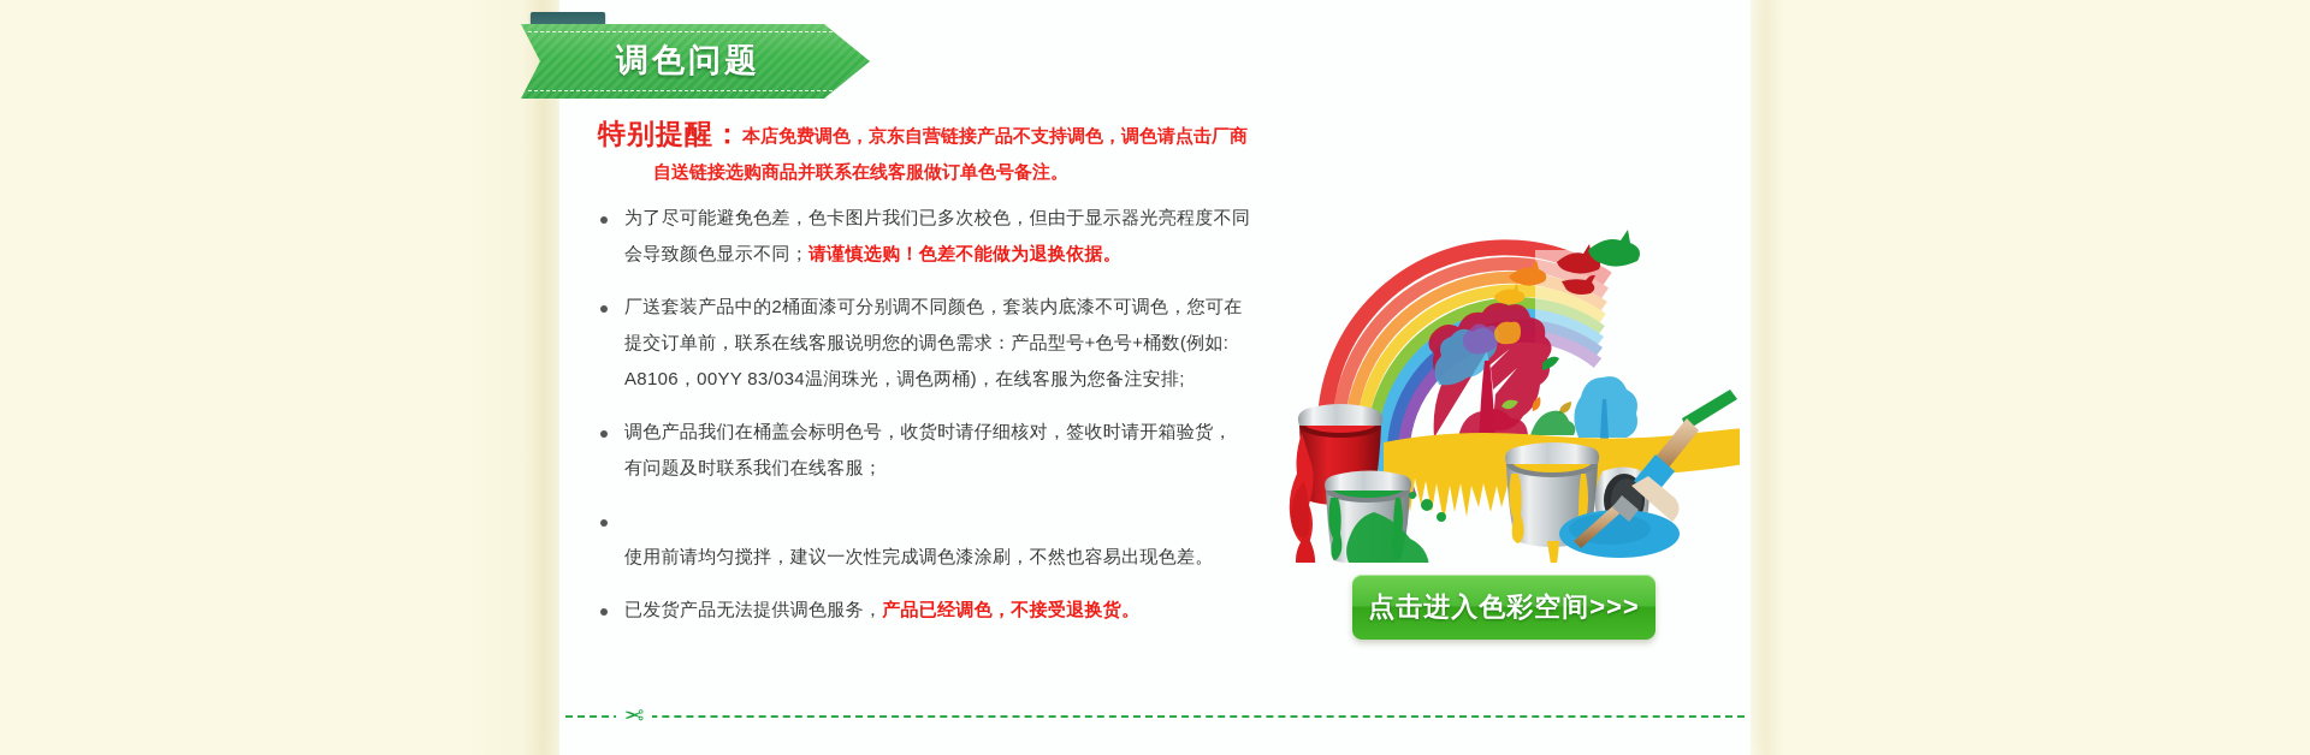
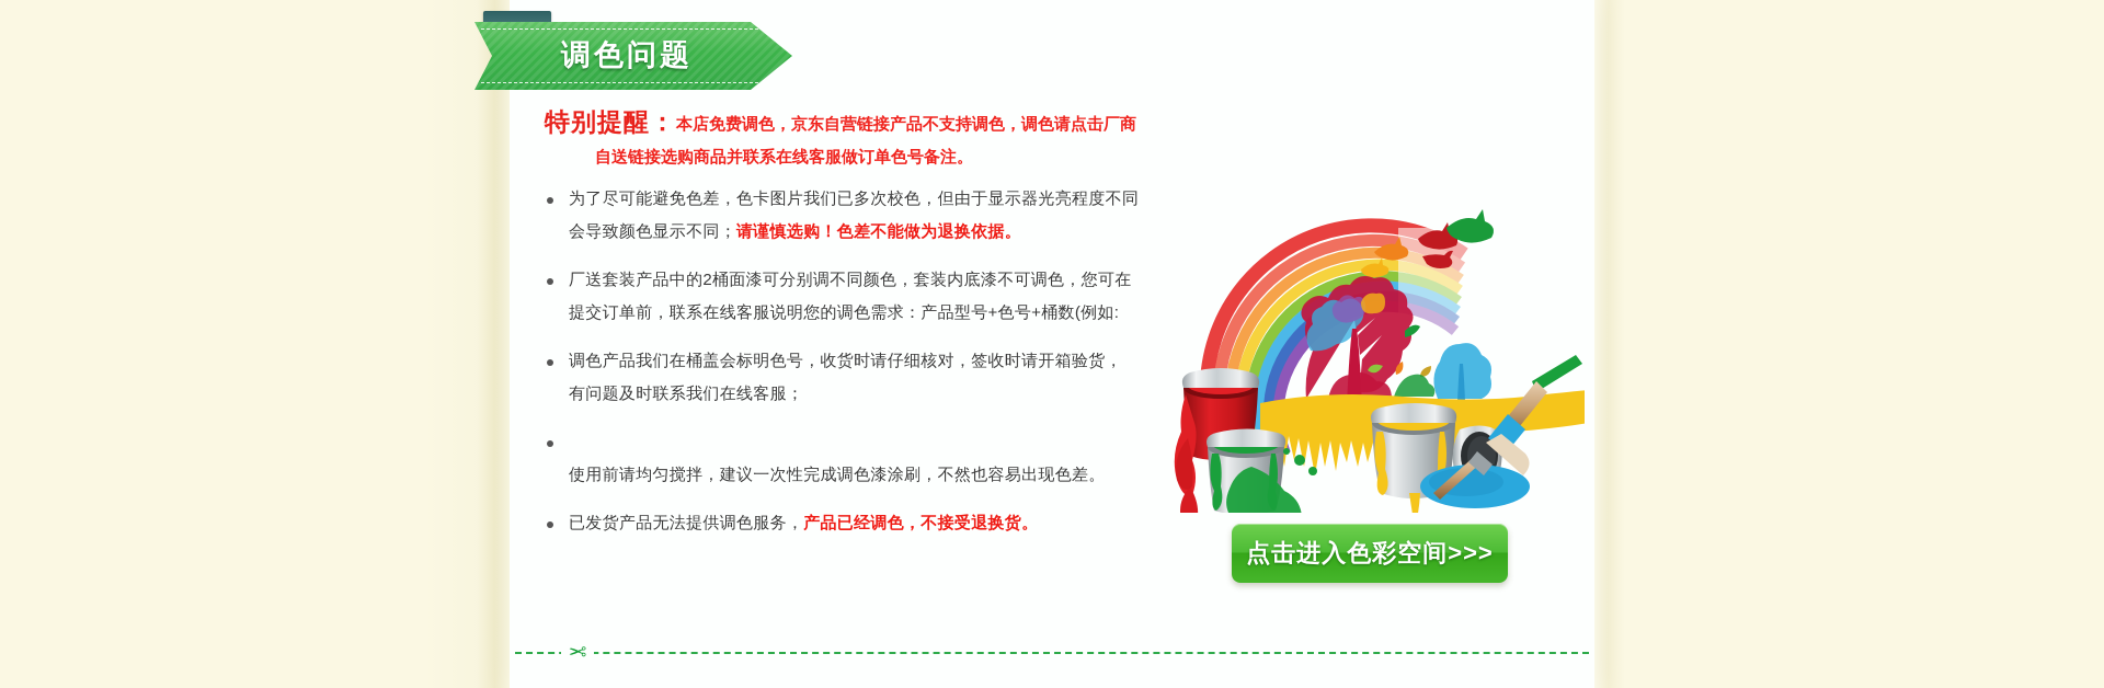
  调色问题
  特别提醒：本店免费调色，京东自营链接产品不支持调色，调色请点击厂商
  自送链接选购商品并联系在线客服做订单色号备注。
  为了尽可能避免色差，色卡图片我们已多次校色，但由于显示器光亮程度不同
  会导致颜色显示不同；请谨慎选购！色差不能做为退换依据。
  厂送套装产品中的2桶面漆可分别调不同颜色，套装内底漆不可调色，您可在
  提交订单前，联系在线客服说明您的调色需求：产品型号+色号+桶数(例如:
- A8106，00YY 83/034温润珠光，调色两桶)，在线客服为您备注安排;
  调色产品我们在桶盖会标明色号，收货时请仔细核对，签收时请开箱验货，
  有问题及时联系我们在线客服；
  使用前请均匀搅拌，建议一次性完成调色漆涂刷，不然也容易出现色差。
  已发货产品无法提供调色服务，产品已经调色，不接受退换货。
  点击进入色彩空间>>>
